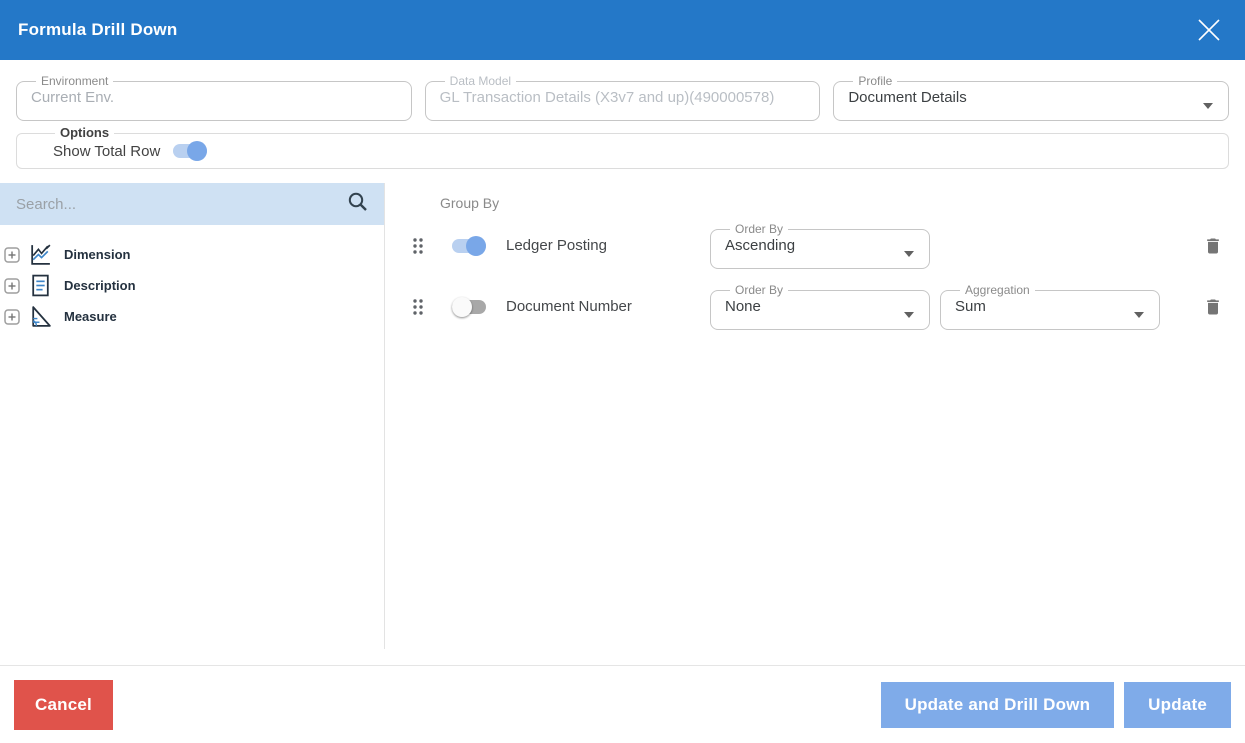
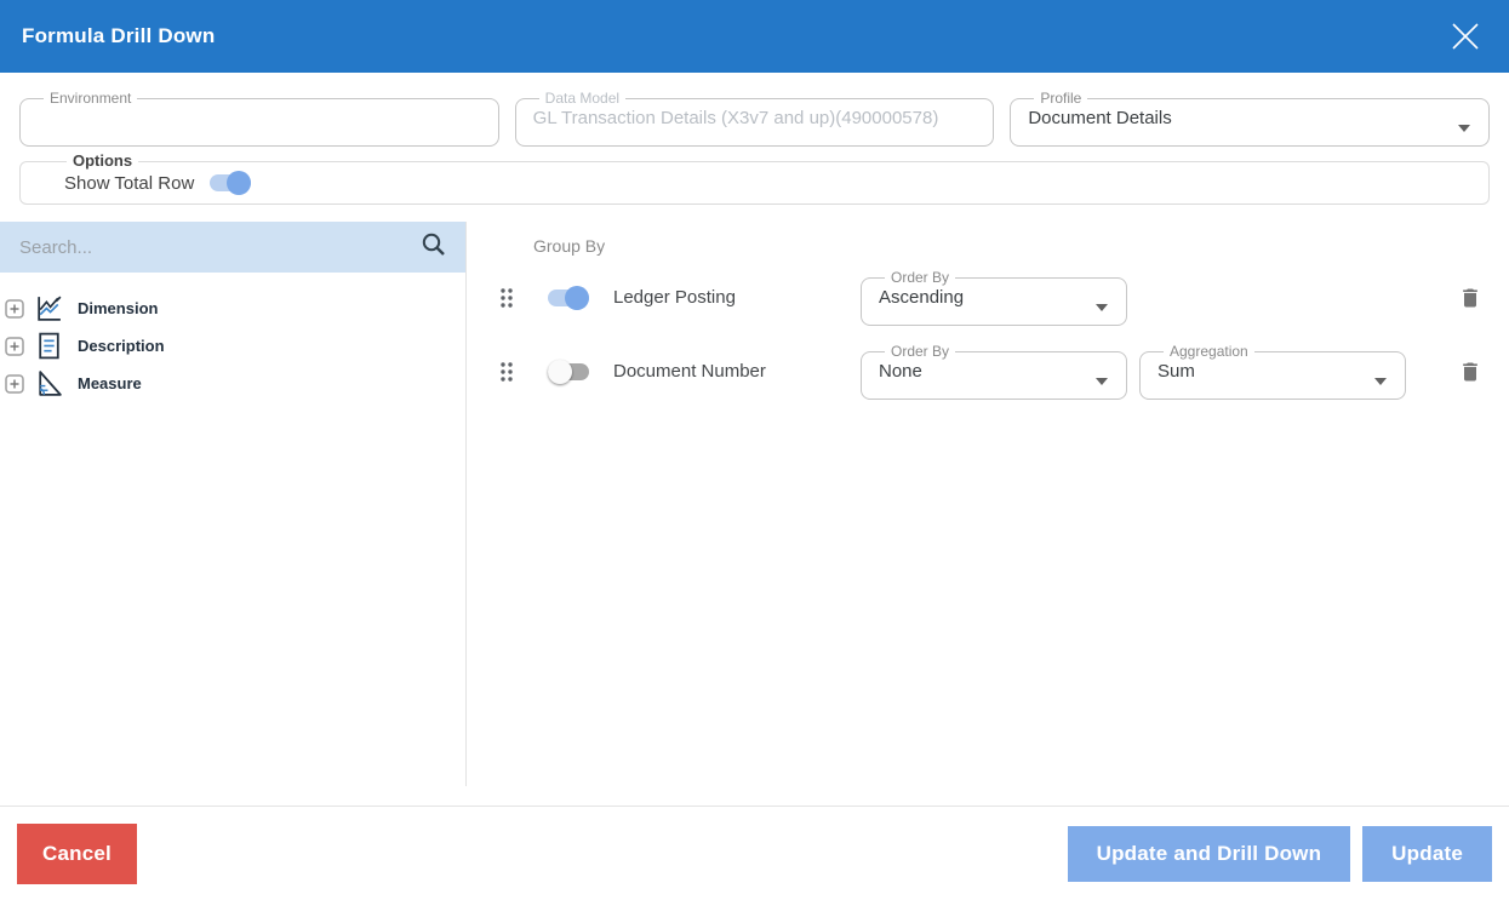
  Formula Drill Down
  Environment
- Current Env.
  Data Model
  GL Transaction Details (X3v7 and up)(490000578)
  Profile
  Document Details
  Options
  Show Total Row
  Search...
  Dimension
  Description
  Measure
  Group By
  Ledger Posting
  Order By
  Ascending
  Document Number
  Order By
  None
  Aggregation
  Sum
  Cancel
  Update and Drill Down
  Update
